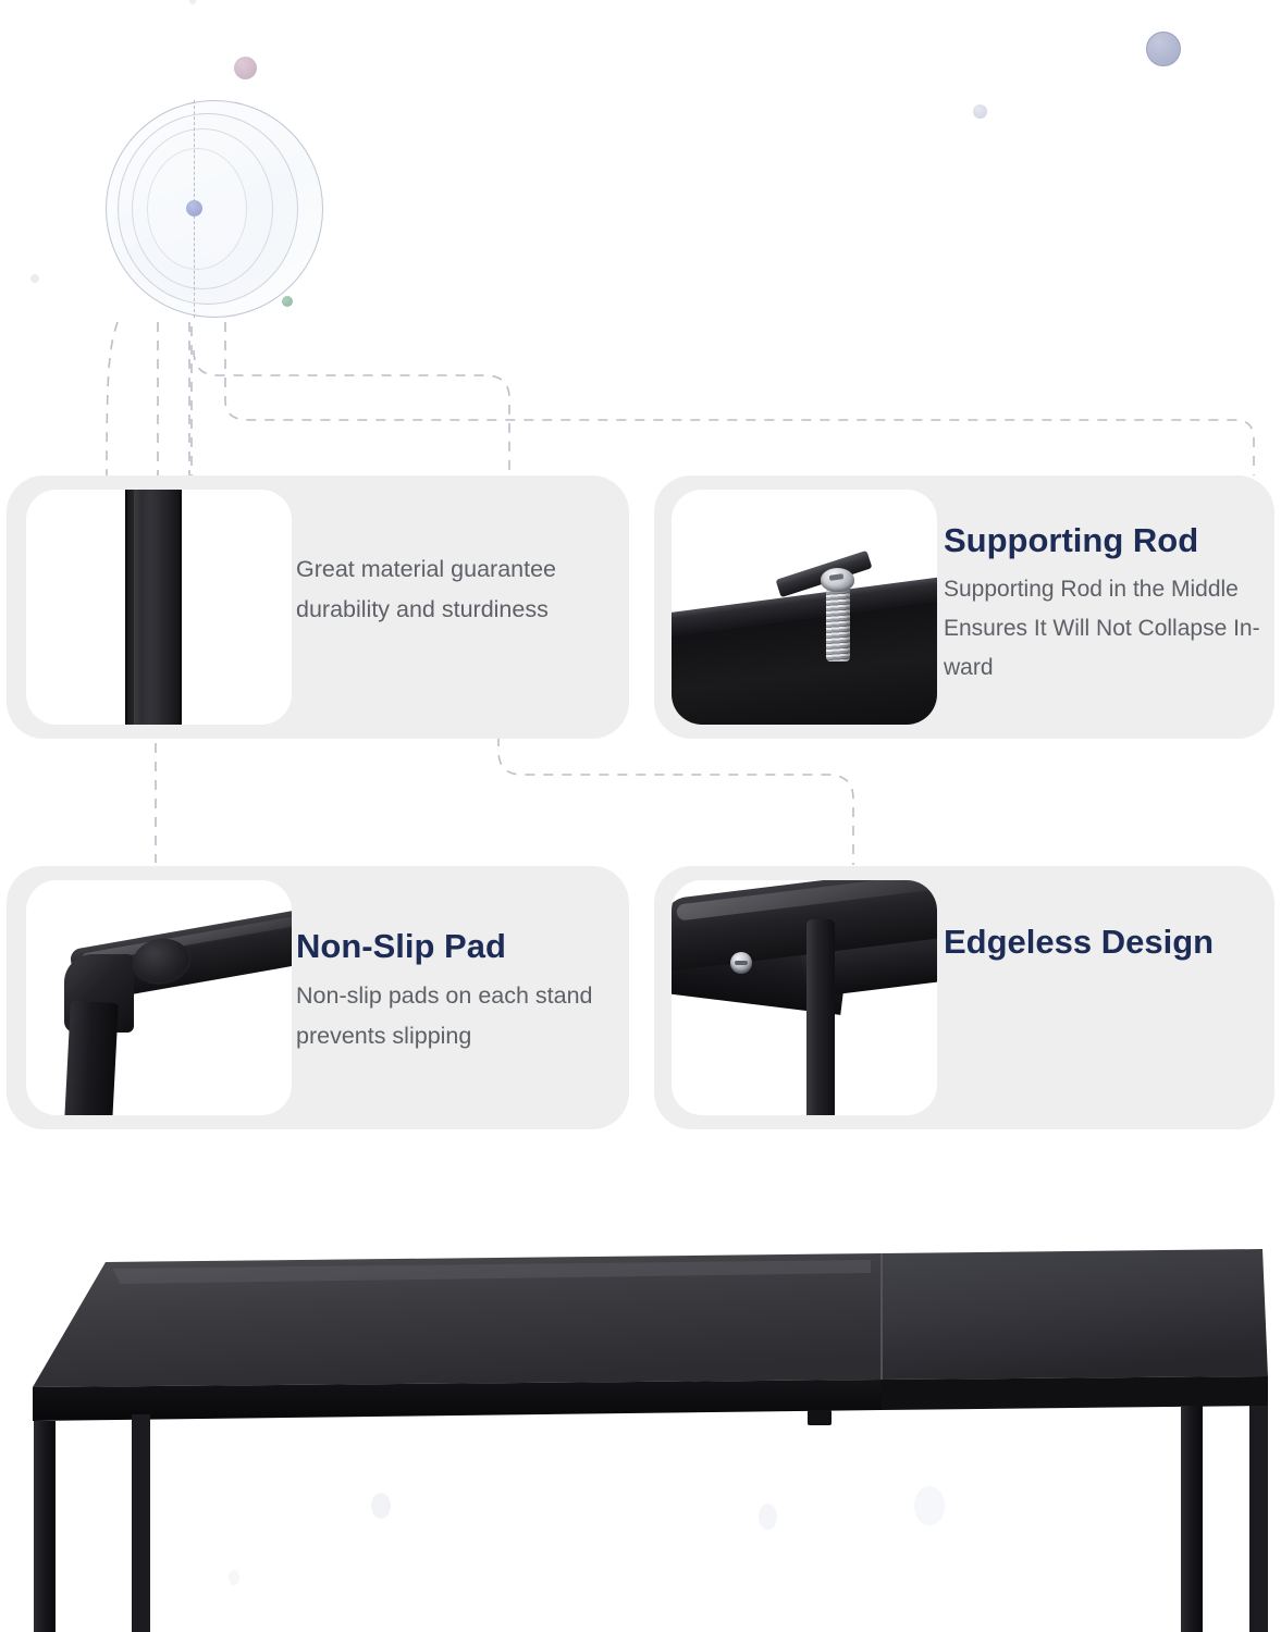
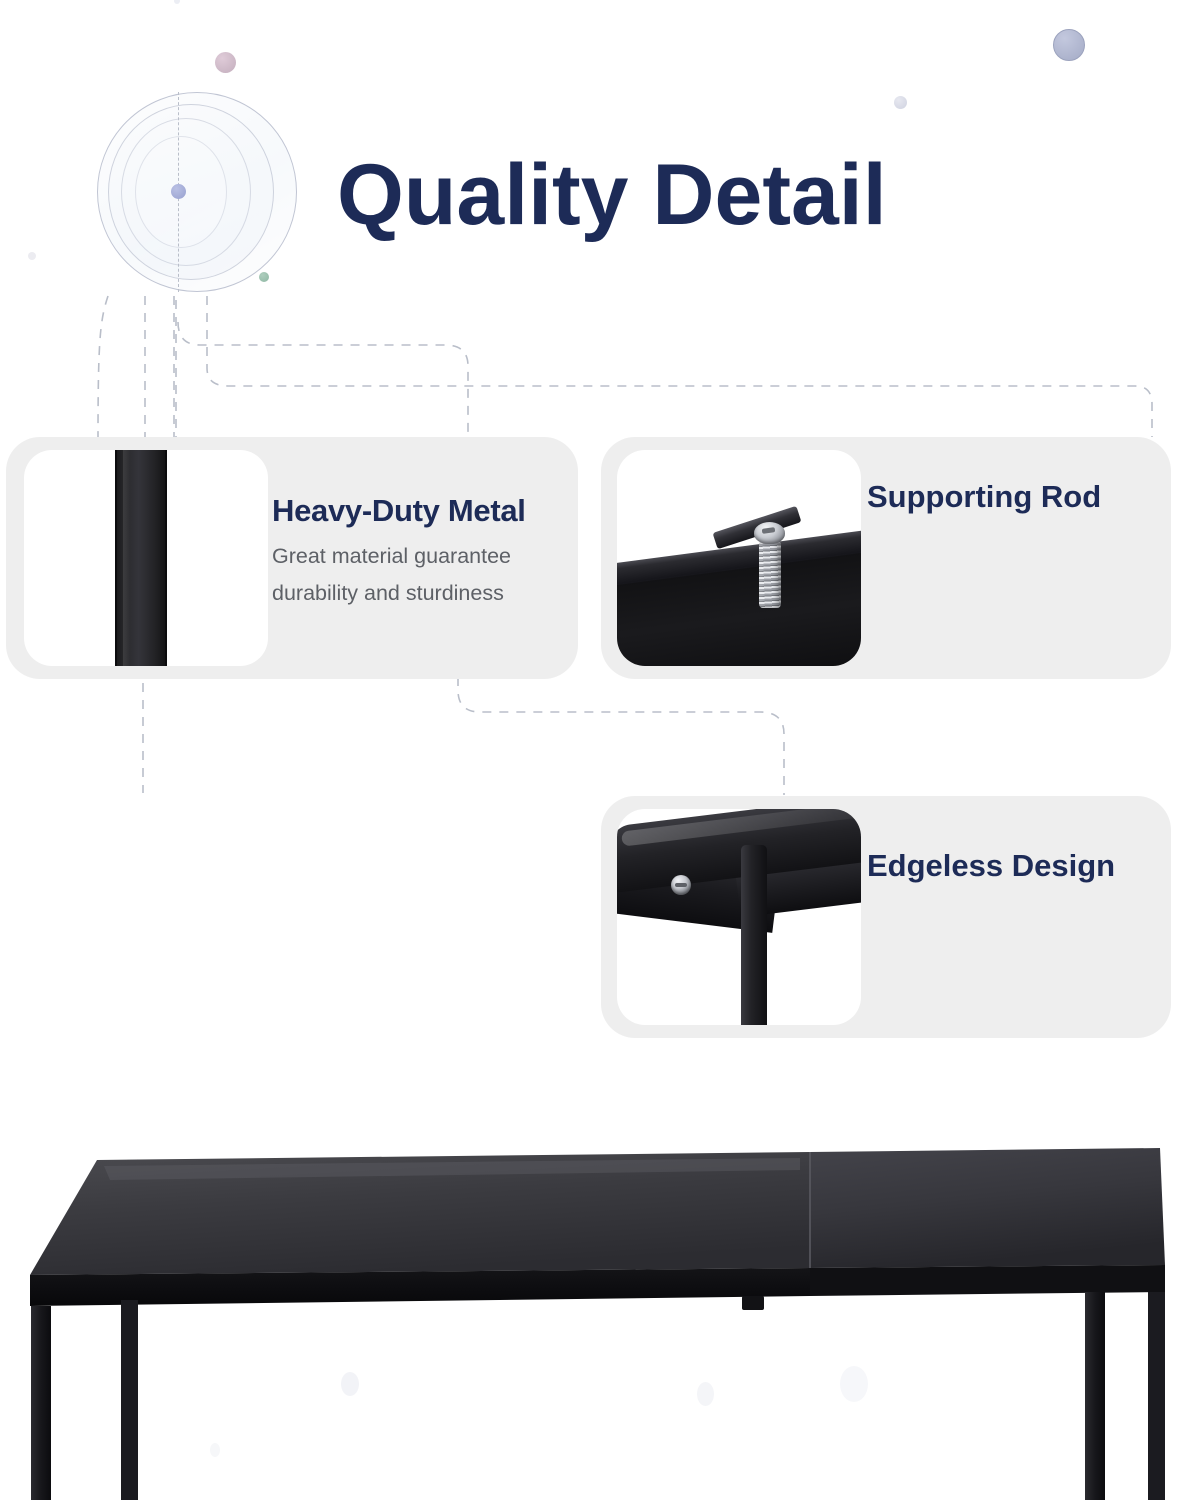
+ Quality Detail
+ Heavy-Duty Metal
  Great material guarantee durability and sturdiness
  Supporting Rod
- Supporting Rod in the Middle Ensures It Will Not Collapse In-ward
- Non-Slip Pad
- Non-slip pads on each stand prevents slipping
  Edgeless Design
